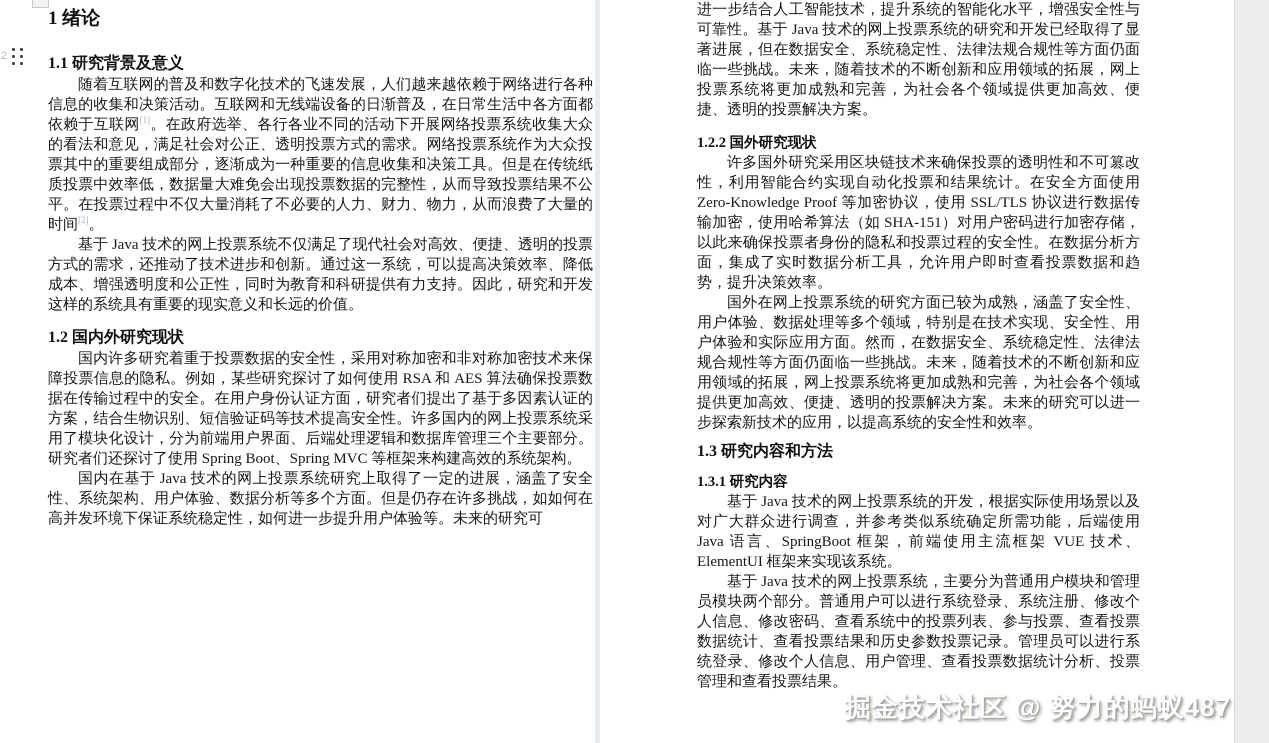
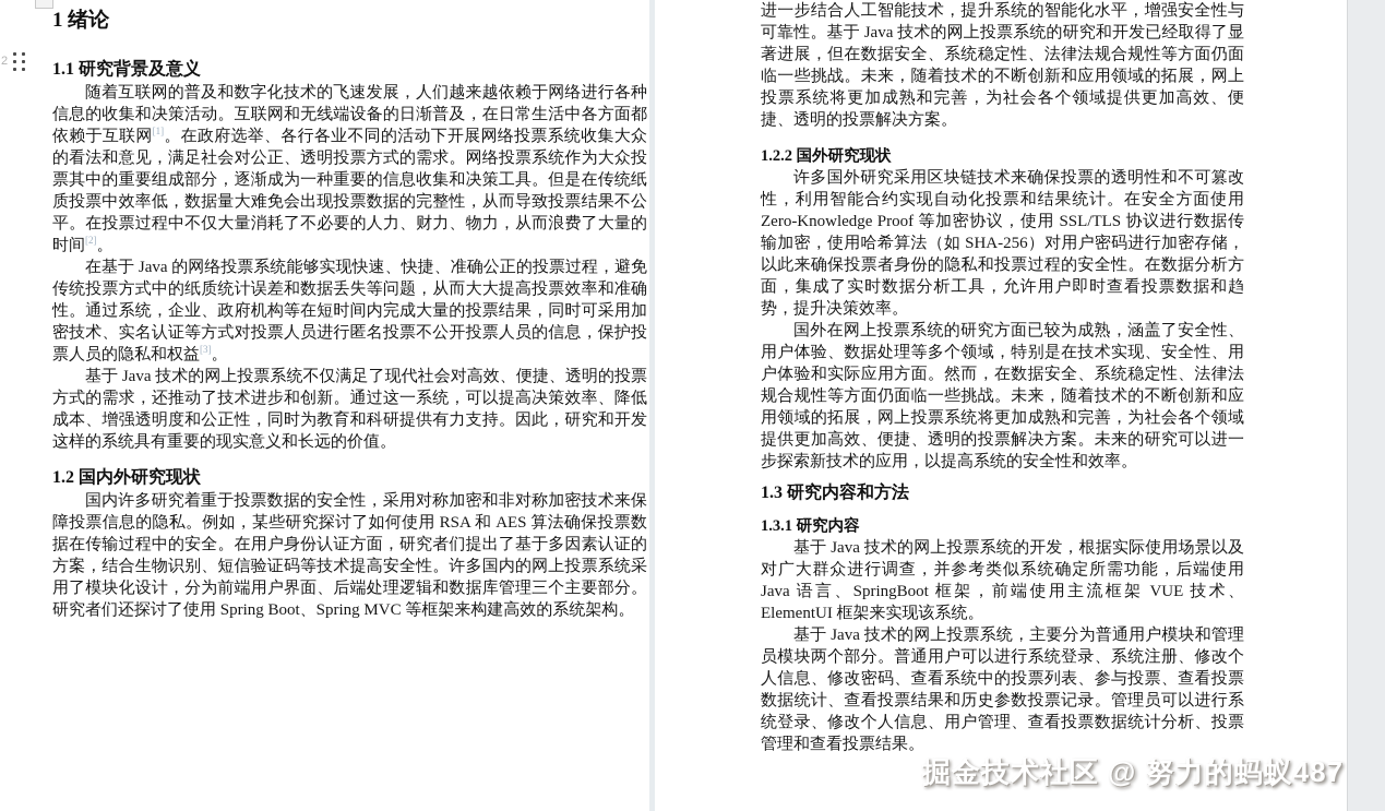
  2
  1 绪论
  1.1 研究背景及意义
  随着互联网的普及和数字化技术的飞速发展，人们越来越依赖于网络进行各种信息的收集和决策活动。互联网和无线端设备的日渐普及，在日常生活中各方面都依赖于互联网[1]。在政府选举、各行各业不同的活动下开展网络投票系统收集大众的看法和意见，满足社会对公正、透明投票方式的需求。网络投票系统作为大众投票其中的重要组成部分，逐渐成为一种重要的信息收集和决策工具。但是在传统纸质投票中效率低，数据量大难免会出现投票数据的完整性，从而导致投票结果不公平。在投票过程中不仅大量消耗了不必要的人力、财力、物力，从而浪费了大量的时间[2]。
+ 在基于 Java 的网络投票系统能够实现快速、快捷、准确公正的投票过程，避免传统投票方式中的纸质统计误差和数据丢失等问题，从而大大提高投票效率和准确性。通过系统，企业、政府机构等在短时间内完成大量的投票结果，同时可采用加密技术、实名认证等方式对投票人员进行匿名投票不公开投票人员的信息，保护投票人员的隐私和权益[3]。
  基于 Java 技术的网上投票系统不仅满足了现代社会对高效、便捷、透明的投票方式的需求，还推动了技术进步和创新。通过这一系统，可以提高决策效率、降低成本、增强透明度和公正性，同时为教育和科研提供有力支持。因此，研究和开发这样的系统具有重要的现实意义和长远的价值。
  1.2 国内外研究现状
  国内许多研究着重于投票数据的安全性，采用对称加密和非对称加密技术来保障投票信息的隐私。例如，某些研究探讨了如何使用 RSA 和 AES 算法确保投票数据在传输过程中的安全。在用户身份认证方面，研究者们提出了基于多因素认证的方案，结合生物识别、短信验证码等技术提高安全性。许多国内的网上投票系统采用了模块化设计，分为前端用户界面、后端处理逻辑和数据库管理三个主要部分。研究者们还探讨了使用 Spring Boot、Spring MVC 等框架来构建高效的系统架构。
- 国内在基于 Java 技术的网上投票系统研究上取得了一定的进展，涵盖了安全性、系统架构、用户体验、数据分析等多个方面。但是仍存在许多挑战，如如何在高并发环境下保证系统稳定性，如何进一步提升用户体验等。未来的研究可
  进一步结合人工智能技术，提升系统的智能化水平，增强安全性与可靠性。基于 Java 技术的网上投票系统的研究和开发已经取得了显著进展，但在数据安全、系统稳定性、法律法规合规性等方面仍面临一些挑战。未来，随着技术的不断创新和应用领域的拓展，网上投票系统将更加成熟和完善，为社会各个领域提供更加高效、便捷、透明的投票解决方案。
  1.2.2 国外研究现状
- 许多国外研究采用区块链技术来确保投票的透明性和不可篡改性，利用智能合约实现自动化投票和结果统计。在安全方面使用 Zero-Knowledge Proof 等加密协议，使用 SSL/TLS 协议进行数据传输加密，使用哈希算法（如 SHA-151）对用户密码进行加密存储，以此来确保投票者身份的隐私和投票过程的安全性。在数据分析方面，集成了实时数据分析工具，允许用户即时查看投票数据和趋势，提升决策效率。
+ 许多国外研究采用区块链技术来确保投票的透明性和不可篡改性，利用智能合约实现自动化投票和结果统计。在安全方面使用 Zero-Knowledge Proof 等加密协议，使用 SSL/TLS 协议进行数据传输加密，使用哈希算法（如 SHA-256）对用户密码进行加密存储，以此来确保投票者身份的隐私和投票过程的安全性。在数据分析方面，集成了实时数据分析工具，允许用户即时查看投票数据和趋势，提升决策效率。
  国外在网上投票系统的研究方面已较为成熟，涵盖了安全性、用户体验、数据处理等多个领域，特别是在技术实现、安全性、用户体验和实际应用方面。然而，在数据安全、系统稳定性、法律法规合规性等方面仍面临一些挑战。未来，随着技术的不断创新和应用领域的拓展，网上投票系统将更加成熟和完善，为社会各个领域提供更加高效、便捷、透明的投票解决方案。未来的研究可以进一步探索新技术的应用，以提高系统的安全性和效率。
  1.3 研究内容和方法
  1.3.1 研究内容
  基于 Java 技术的网上投票系统的开发，根据实际使用场景以及对广大群众进行调查，并参考类似系统确定所需功能，后端使用 Java 语言、SpringBoot 框架，前端使用主流框架 VUE 技术、ElementUI 框架来实现该系统。
  基于 Java 技术的网上投票系统，主要分为普通用户模块和管理员模块两个部分。普通用户可以进行系统登录、系统注册、修改个人信息、修改密码、查看系统中的投票列表、参与投票、查看投票数据统计、查看投票结果和历史参数投票记录。管理员可以进行系统登录、修改个人信息、用户管理、查看投票数据统计分析、投票管理和查看投票结果。
  掘金技术社区 @ 努力的蚂蚁487
